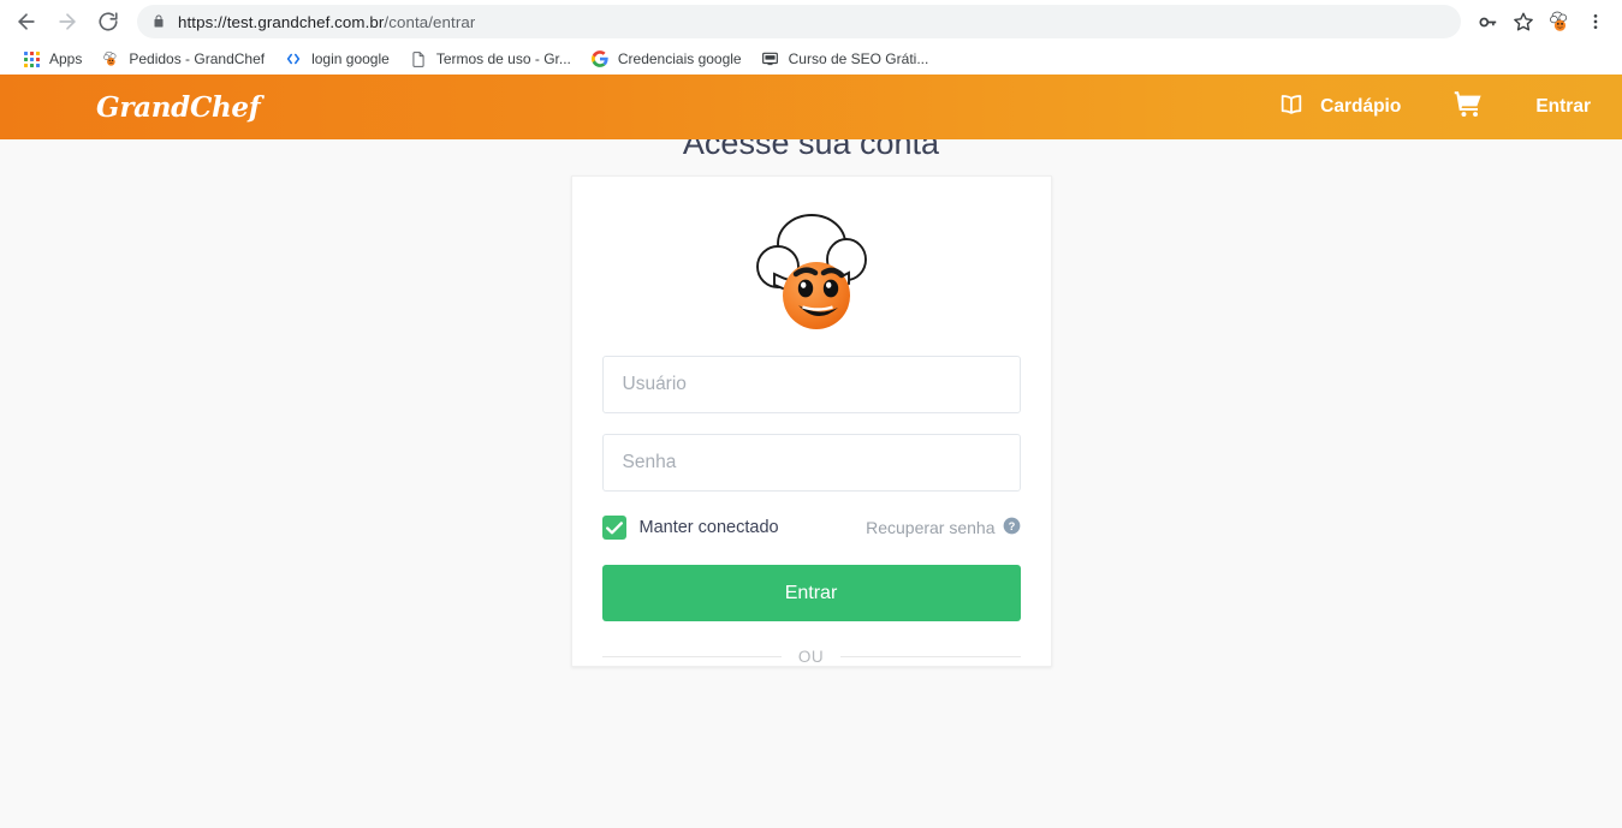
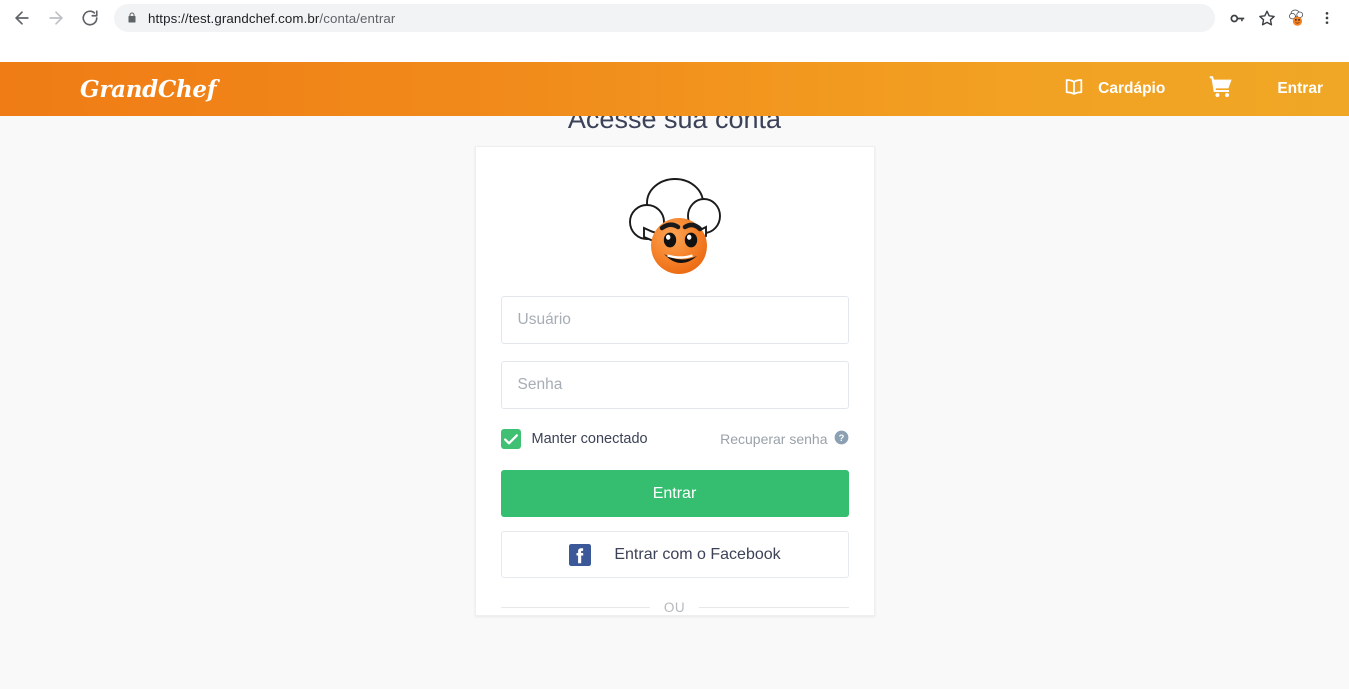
  https://test.grandchef.com.br/conta/entrar
- Apps
- Pedidos - GrandChef
- login google
- Termos de uso - Gr...
- Credenciais google
- Curso de SEO Gráti...
  GrandChef
  Cardápio
  Entrar
  Acesse sua conta
  Usuário Senha
  Manter conectado
  Recuperar senha
  ?
  Entrar
+ Entrar com o Facebook
  OU
